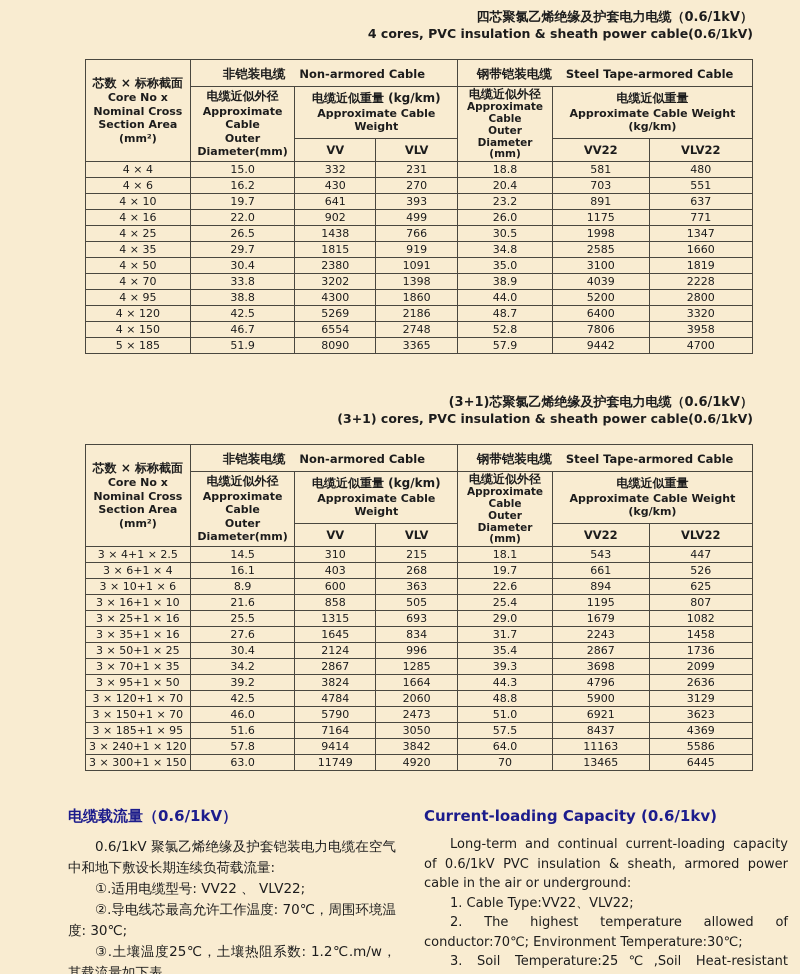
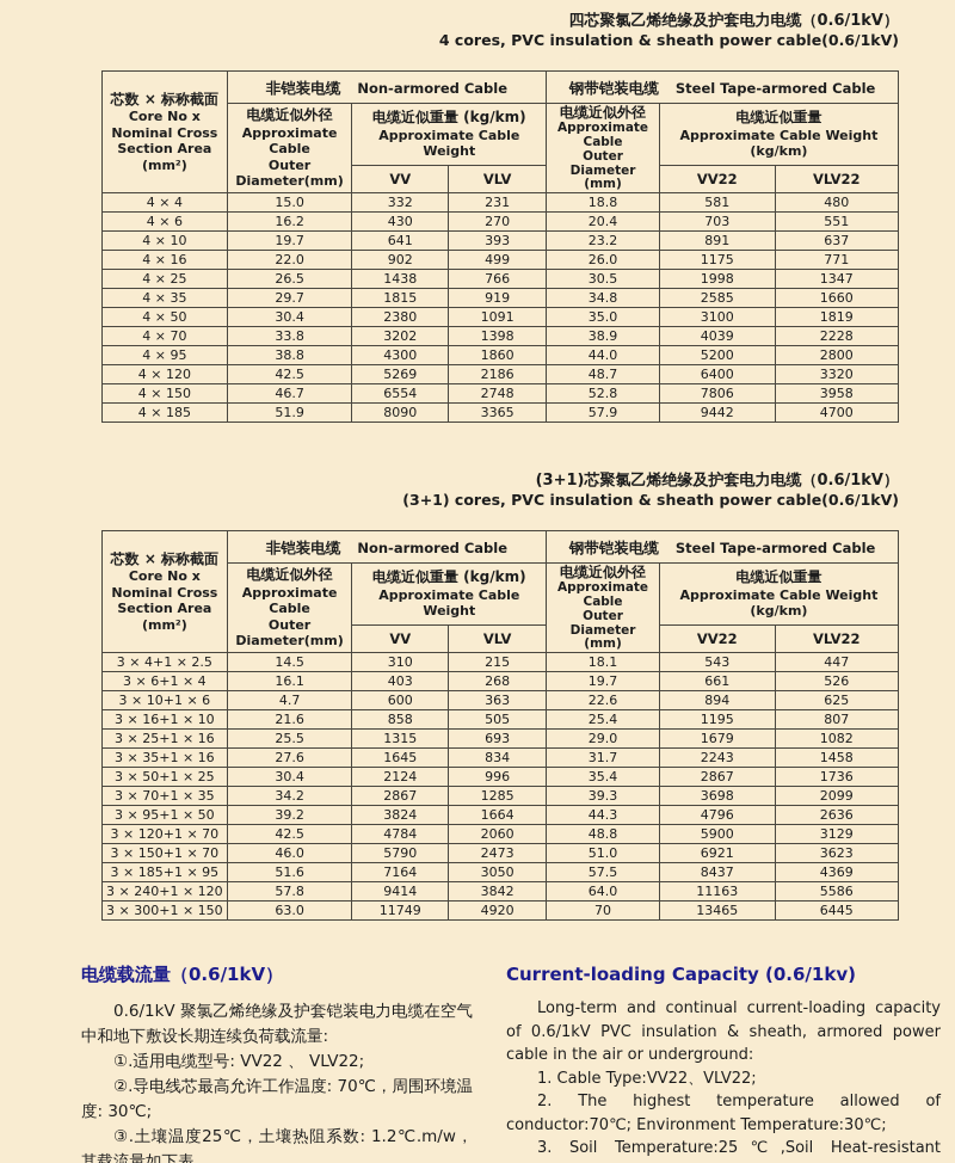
  四芯聚氯乙烯绝缘及护套电力电缆（0.6/1kV）
  4 cores, PVC insulation & sheath power cable(0.6/1kV)
  芯数 × 标称截面 Core No x Nominal Cross Section Area (mm²)	非铠装电缆 Non-armored Cable	钢带铠装电缆 Steel Tape-armored Cable
  电缆近似外径 Approximate Cable Outer Diameter(mm)	电缆近似重量 (kg/km) Approximate Cable Weight	电缆近似外径 Approximate Cable Outer Diameter (mm)	电缆近似重量 Approximate Cable Weight (kg/km)
  VV	VLV	VV22	VLV22
  4 × 4	15.0	332	231	18.8	581	480
  4 × 6	16.2	430	270	20.4	703	551
  4 × 10	19.7	641	393	23.2	891	637
  4 × 16	22.0	902	499	26.0	1175	771
  4 × 25	26.5	1438	766	30.5	1998	1347
  4 × 35	29.7	1815	919	34.8	2585	1660
  4 × 50	30.4	2380	1091	35.0	3100	1819
  4 × 70	33.8	3202	1398	38.9	4039	2228
  4 × 95	38.8	4300	1860	44.0	5200	2800
  4 × 120	42.5	5269	2186	48.7	6400	3320
  4 × 150	46.7	6554	2748	52.8	7806	3958
- 5 × 185	51.9	8090	3365	57.9	9442	4700
+ 4 × 185	51.9	8090	3365	57.9	9442	4700
  (3+1)芯聚氯乙烯绝缘及护套电力电缆（0.6/1kV）
  (3+1) cores, PVC insulation & sheath power cable(0.6/1kV)
  芯数 × 标称截面 Core No x Nominal Cross Section Area (mm²)	非铠装电缆 Non-armored Cable	钢带铠装电缆 Steel Tape-armored Cable
  电缆近似外径 Approximate Cable Outer Diameter(mm)	电缆近似重量 (kg/km) Approximate Cable Weight	电缆近似外径 Approximate Cable Outer Diameter (mm)	电缆近似重量 Approximate Cable Weight (kg/km)
  VV	VLV	VV22	VLV22
  3 × 4+1 × 2.5	14.5	310	215	18.1	543	447
  3 × 6+1 × 4	16.1	403	268	19.7	661	526
- 3 × 10+1 × 6	8.9	600	363	22.6	894	625
+ 3 × 10+1 × 6	4.7	600	363	22.6	894	625
  3 × 16+1 × 10	21.6	858	505	25.4	1195	807
  3 × 25+1 × 16	25.5	1315	693	29.0	1679	1082
  3 × 35+1 × 16	27.6	1645	834	31.7	2243	1458
  3 × 50+1 × 25	30.4	2124	996	35.4	2867	1736
  3 × 70+1 × 35	34.2	2867	1285	39.3	3698	2099
  3 × 95+1 × 50	39.2	3824	1664	44.3	4796	2636
  3 × 120+1 × 70	42.5	4784	2060	48.8	5900	3129
  3 × 150+1 × 70	46.0	5790	2473	51.0	6921	3623
  3 × 185+1 × 95	51.6	7164	3050	57.5	8437	4369
  3 × 240+1 × 120	57.8	9414	3842	64.0	11163	5586
  3 × 300+1 × 150	63.0	11749	4920	70	13465	6445
  电缆载流量（0.6/1kV）
  0.6/1kV 聚氯乙烯绝缘及护套铠装电力电缆在空气中和地下敷设长期连续负荷载流量:
  ①.适用电缆型号: VV22 、 VLV22;
  ②.导电线芯最高允许工作温度: 70℃，周围环境温度: 30℃;
  ③.土壤温度25℃，土壤热阻系数: 1.2℃.m/w，其载流量如下表
  Current-loading Capacity (0.6/1kv)
  Long-term and continual current-loading capacity of 0.6/1kV PVC insulation & sheath, armored power cable in the air or underground:
  1. Cable Type:VV22、VLV22;
  2. The highest temperature allowed of conductor:70℃; Environment Temperature:30℃;
